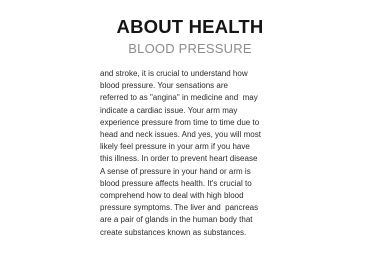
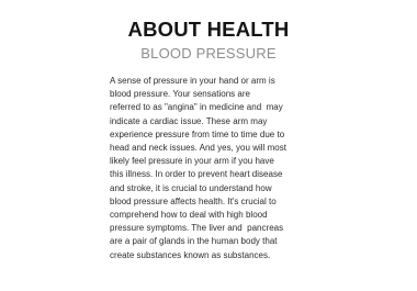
  ABOUT HEALTH
  BLOOD PRESSURE
- and stroke, it is crucial to understand how
+ A sense of pressure in your hand or arm is
  blood pressure. Your sensations are
  referred to as "angina" in medicine and may
- indicate a cardiac issue. Your arm may
+ indicate a cardiac issue. These arm may
  experience pressure from time to time due to
  head and neck issues. And yes, you will most
  likely feel pressure in your arm if you have
  this illness. In order to prevent heart disease
- A sense of pressure in your hand or arm is
+ and stroke, it is crucial to understand how
  blood pressure affects health. It's crucial to
  comprehend how to deal with high blood
  pressure symptoms. The liver and pancreas
  are a pair of glands in the human body that
  create substances known as substances.
